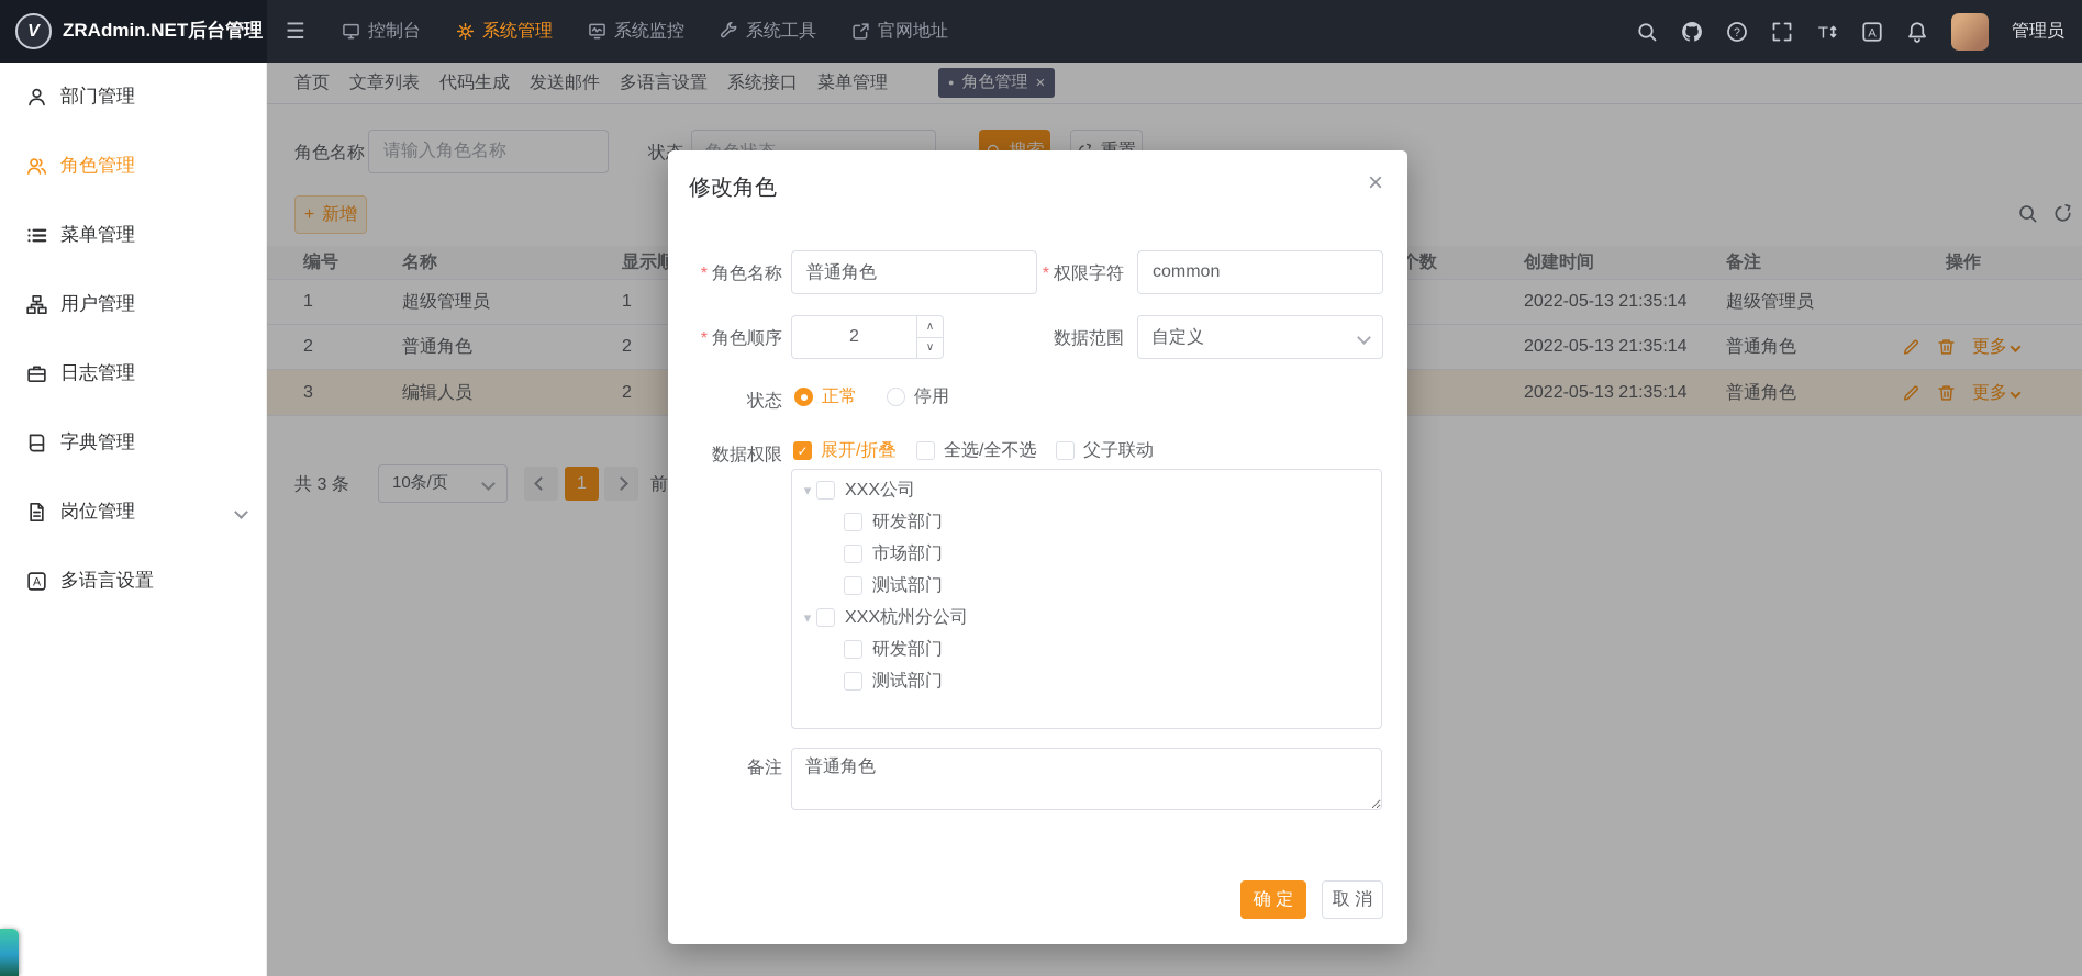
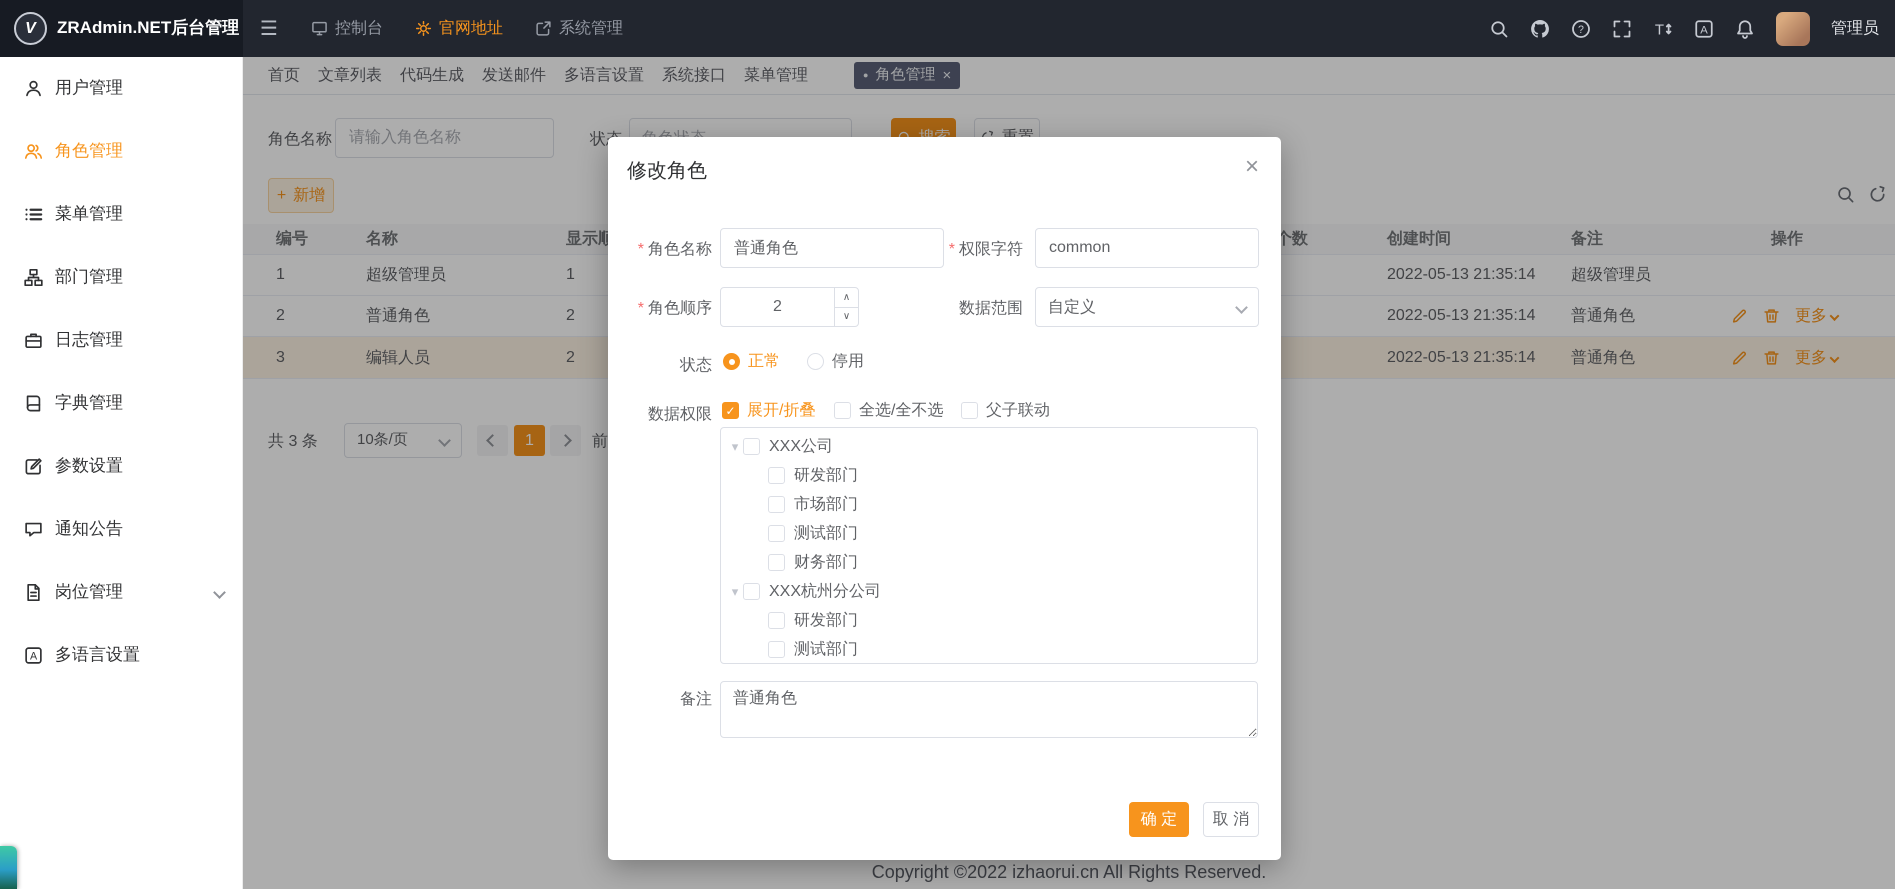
  V
  ZRAdmin.NET后台管理
  ☰
  控制台
- 系统管理
+ 官网地址
- 系统监控
- 系统工具
- 官网地址
+ 系统管理
  ?
  T
  A
  管理员
- 部门管理
+ 用户管理
  角色管理
  菜单管理
- 用户管理
+ 部门管理
  日志管理
  字典管理
+ 参数设置
+ 通知公告
  岗位管理
  A
  多语言设置
  首页
  文章列表
  代码生成
  发送邮件
  多语言设置
  系统接口
  菜单管理
  ●
  角色管理
  ×
  角色名称
  请输入角色名称
  +
  新增
  编号
  名称
  显示顺
  个数
  创建时间
  备注
  操作
  1
  超级管理员
  1
  2022-05-13 21:35:14
  超级管理员
  2
  普通角色
  2
  2022-05-13 21:35:14
  普通角色
  更多
  3
  编辑人员
  2
  2022-05-13 21:35:14
  普通角色
  更多
  共 3 条
  10条/页
  1
+ Copyright ©2022 izhaorui.cn All Rights Reserved.
  修改角色
  ×
  * 角色名称
  普通角色
  * 权限字符
  common
  * 角色顺序
  2
  ∧
  ∨
  数据范围
  自定义
  状态
  正常
  停用
  数据权限
  ✓
  展开/折叠
  全选/全不选
  父子联动
  ▾
  XXX公司
  研发部门
  市场部门
  测试部门
+ 财务部门
  ▾
  XXX杭州分公司
  研发部门
  测试部门
  备注
  普通角色
  确 定
  取 消
